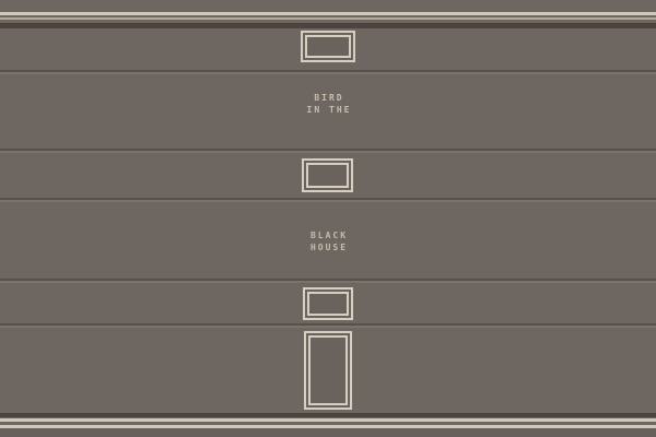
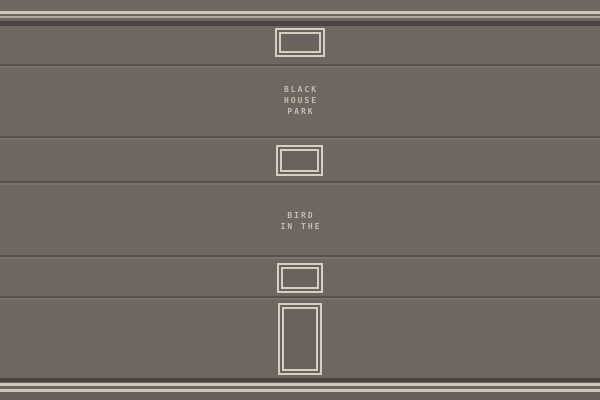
- BIRD
+ BLACK
- IN THE
+ HOUSE
+ PARK
- BLACK
+ BIRD
- HOUSE
+ IN THE
